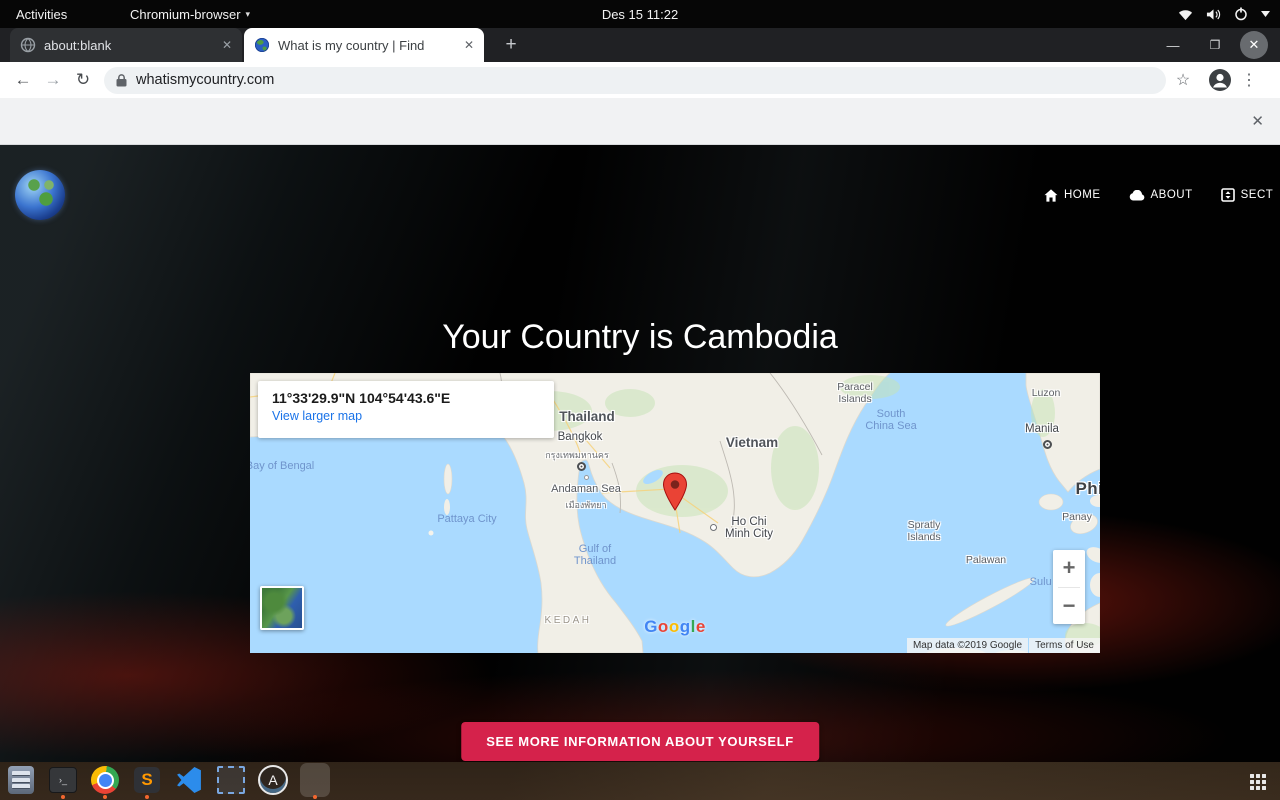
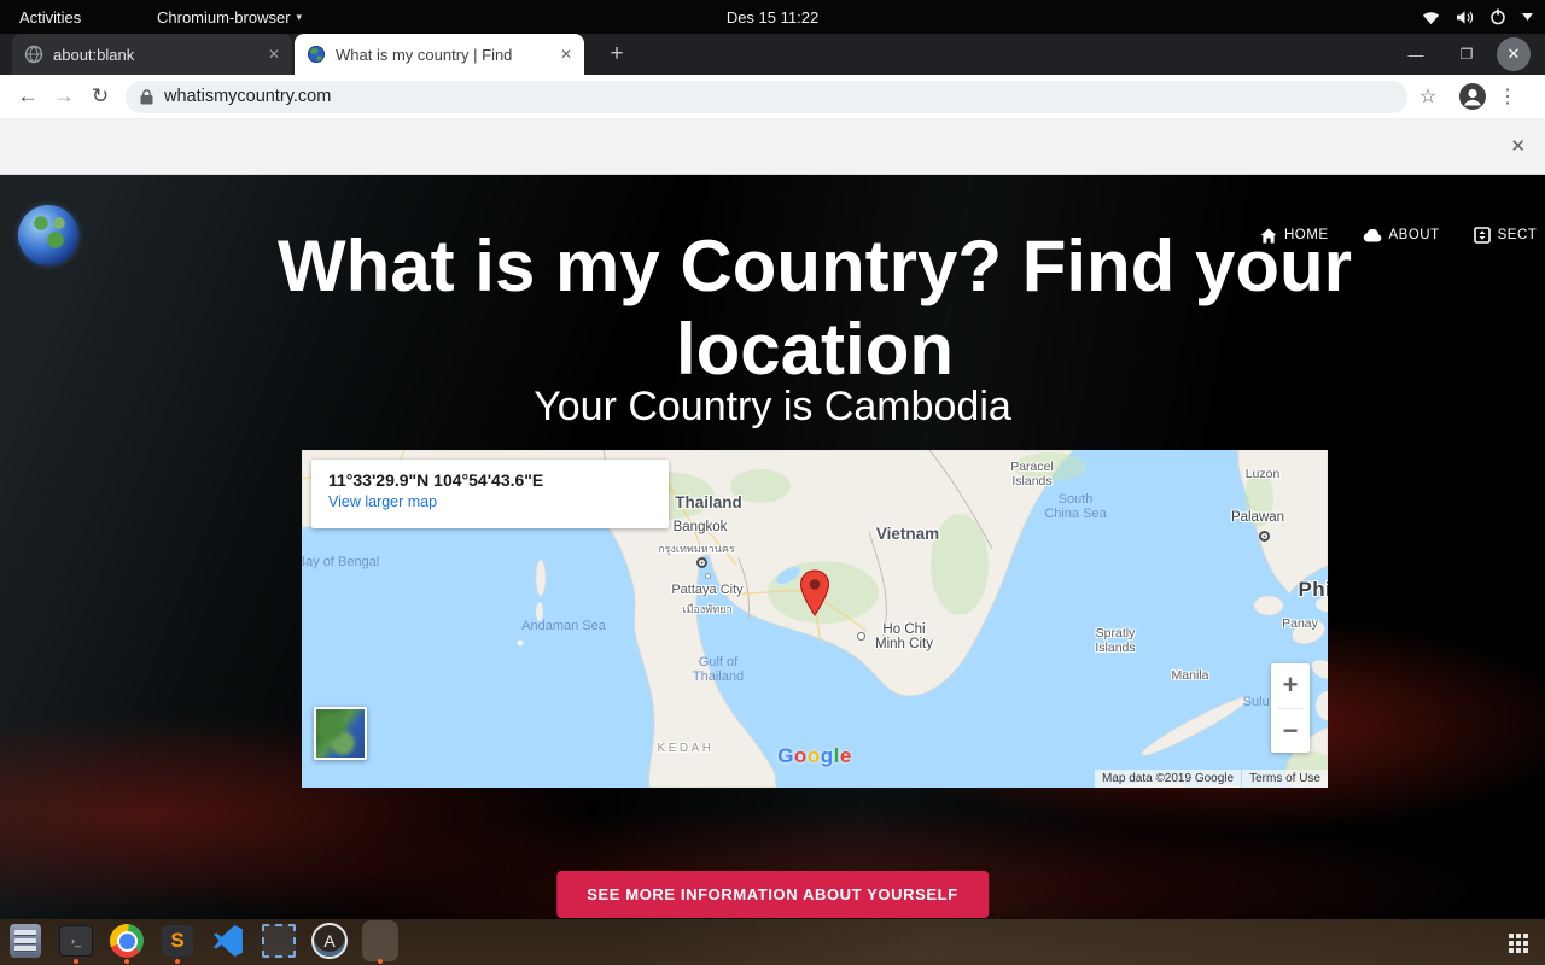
  Activities
  Chromium-browser
  ▾
  Des 15 11:22
  about:blank
  ✕
  What is my country | Find
  ✕
  +
  —
  ❐
  ✕
  ←
  →
  ↻
  whatismycountry.com
  ☆
  ⋮
  ✕
  HOME
  ABOUT
  SECT
+ What is my Country? Find your location
  Your Country is Cambodia
  Bay of Bengal
- Pattaya City
+ Andaman Sea
  Thailand
  Bangkok
  กรุงเทพมหานคร
- Andaman Sea
+ Pattaya City
  เมืองพัทยา
  Gulf of
  Thailand
  KEDAH
  Vietnam
  Ho Chi
  Minh City
  Paracel
  Islands
  South
  China Sea
  Luzon
- Manila
+ Palawan
  Panay
  Spratly
  Islands
- Palawan
+ Manila
  11°33'29.9"N 104°54'43.6"E
  View larger map
  +
  −
  Google
  Map data ©2019 Google
  Terms of Use
  SEE MORE INFORMATION ABOUT YOURSELF
  ›_
  S
  A
